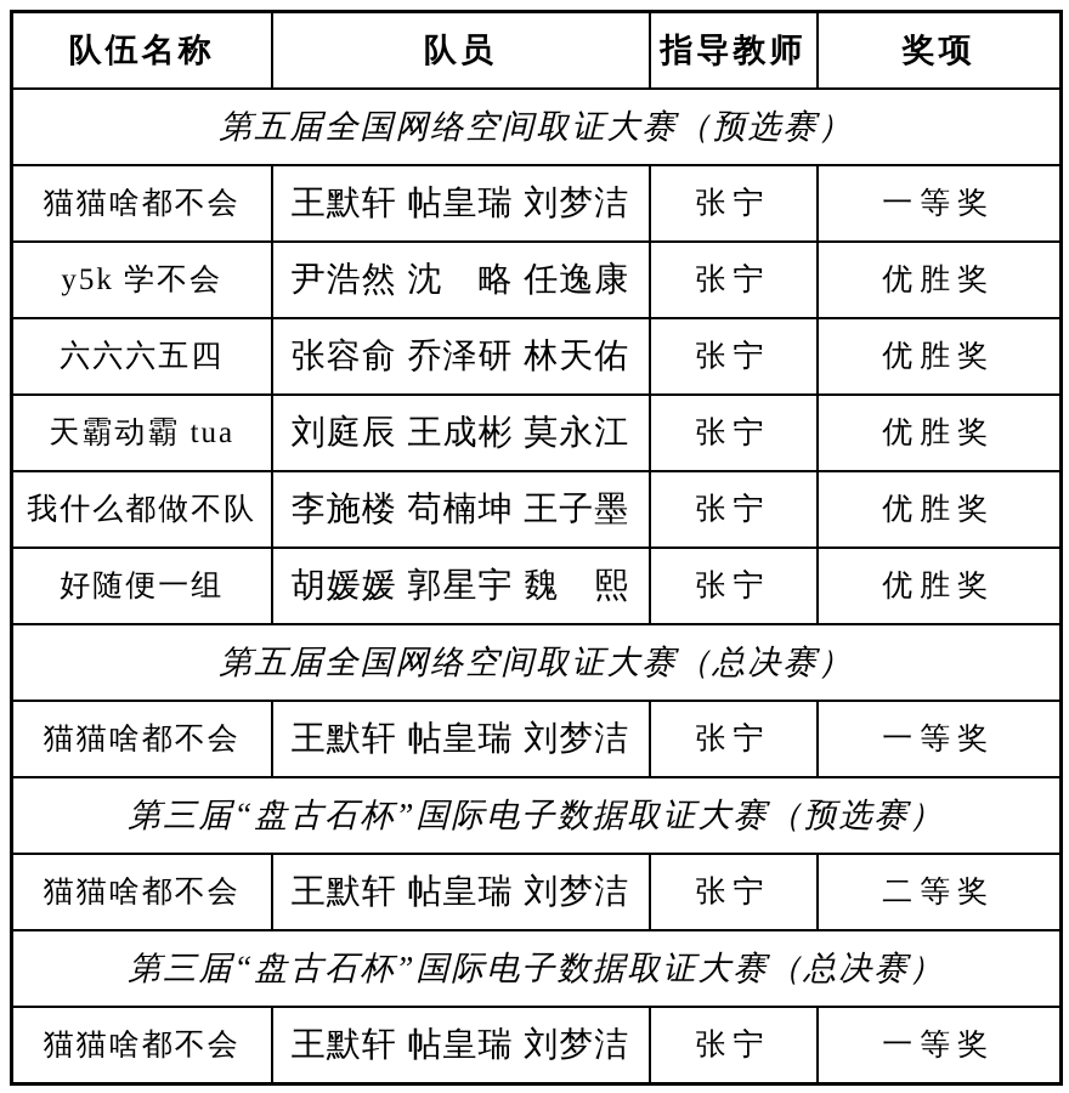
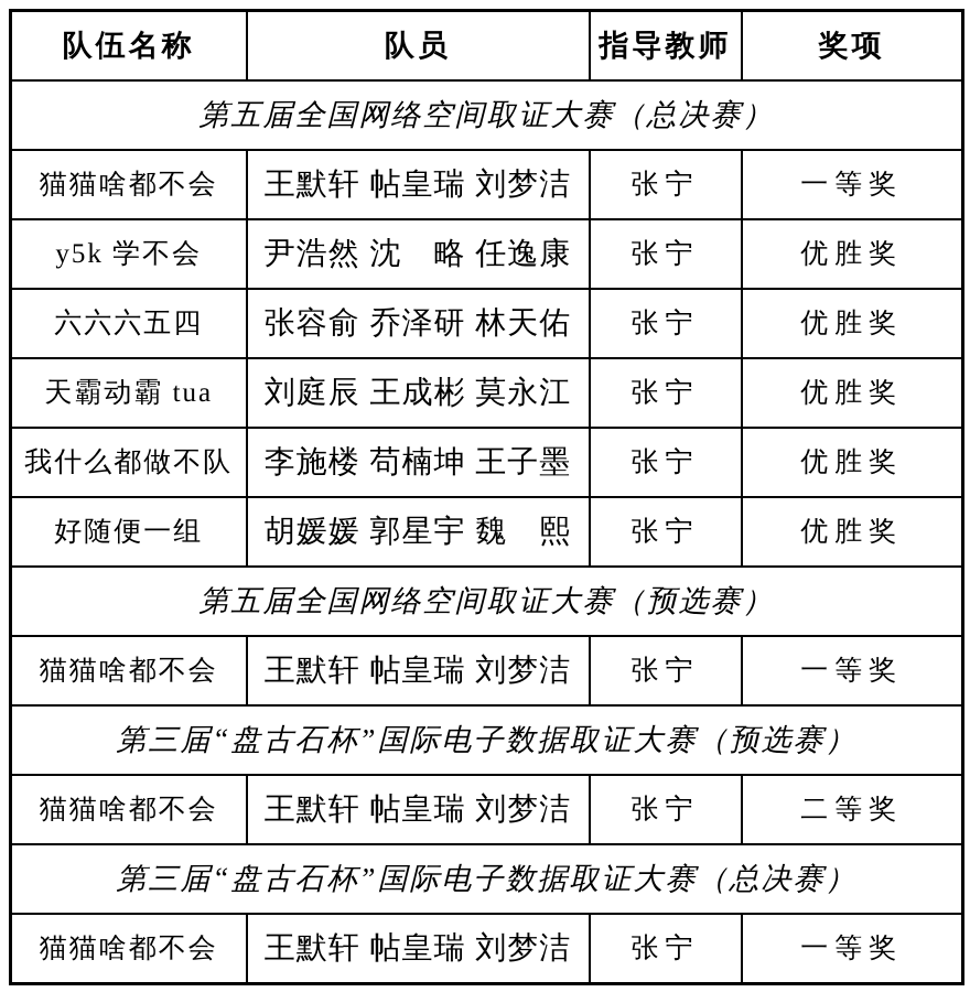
  队伍名称	队员	指导教师	奖项
- 第五届全国网络空间取证大赛（预选赛）
+ 第五届全国网络空间取证大赛（总决赛）
  猫猫啥都不会	王默轩 帖皇瑞 刘梦洁	张宁	一等奖
  y5k 学不会	尹浩然 沈 略 任逸康	张宁	优胜奖
  六六六五四	张容俞 乔泽研 林天佑	张宁	优胜奖
  天霸动霸 tua	刘庭辰 王成彬 莫永江	张宁	优胜奖
  我什么都做不队	李施楼 苟楠坤 王子墨	张宁	优胜奖
  好随便一组	胡媛媛 郭星宇 魏 熙	张宁	优胜奖
- 第五届全国网络空间取证大赛（总决赛）
+ 第五届全国网络空间取证大赛（预选赛）
  猫猫啥都不会	王默轩 帖皇瑞 刘梦洁	张宁	一等奖
  第三届“盘古石杯”国际电子数据取证大赛（预选赛）
  猫猫啥都不会	王默轩 帖皇瑞 刘梦洁	张宁	二等奖
  第三届“盘古石杯”国际电子数据取证大赛（总决赛）
  猫猫啥都不会	王默轩 帖皇瑞 刘梦洁	张宁	一等奖
